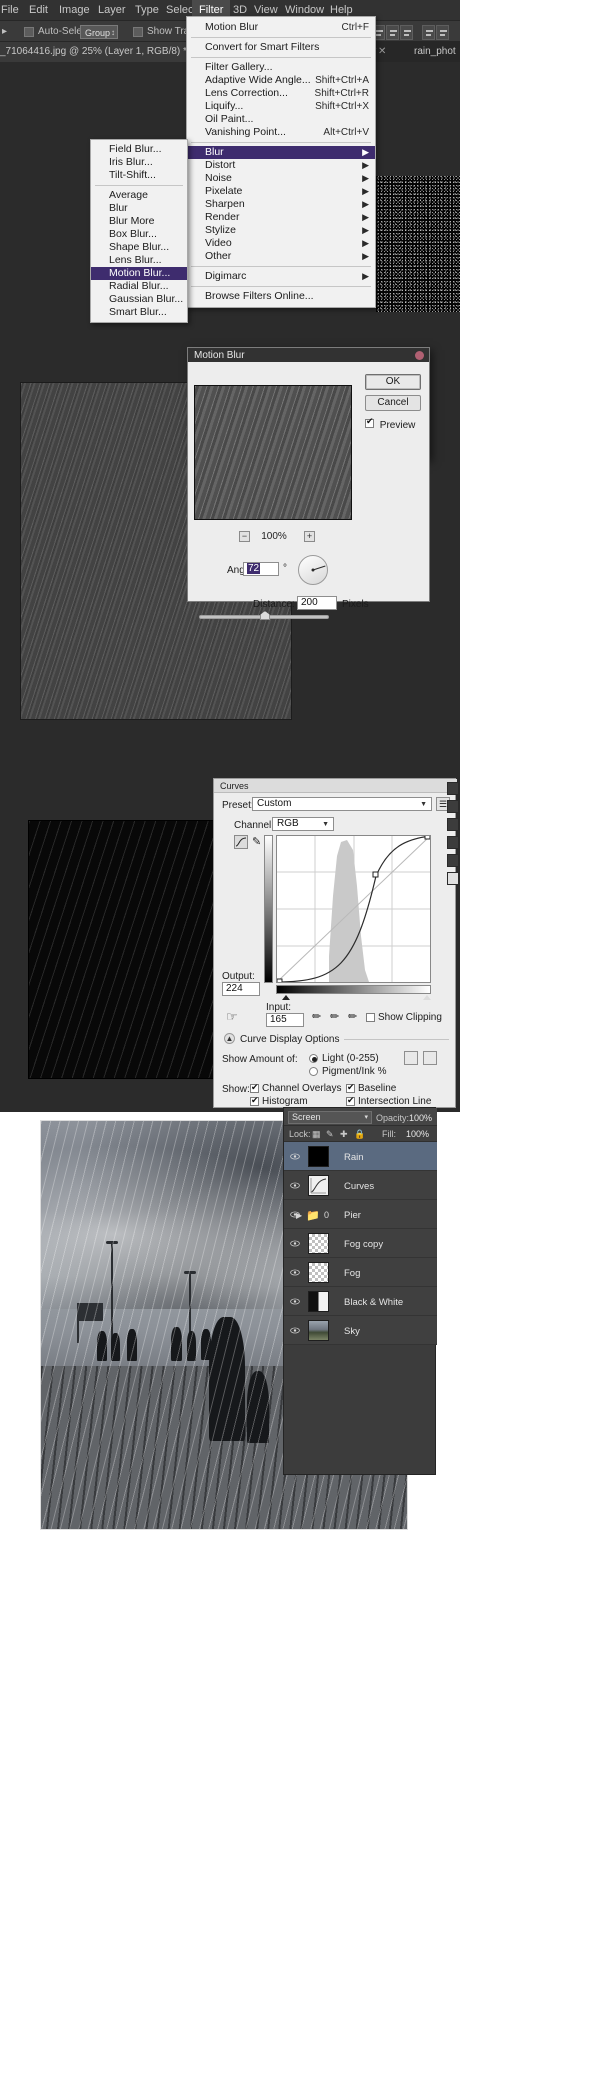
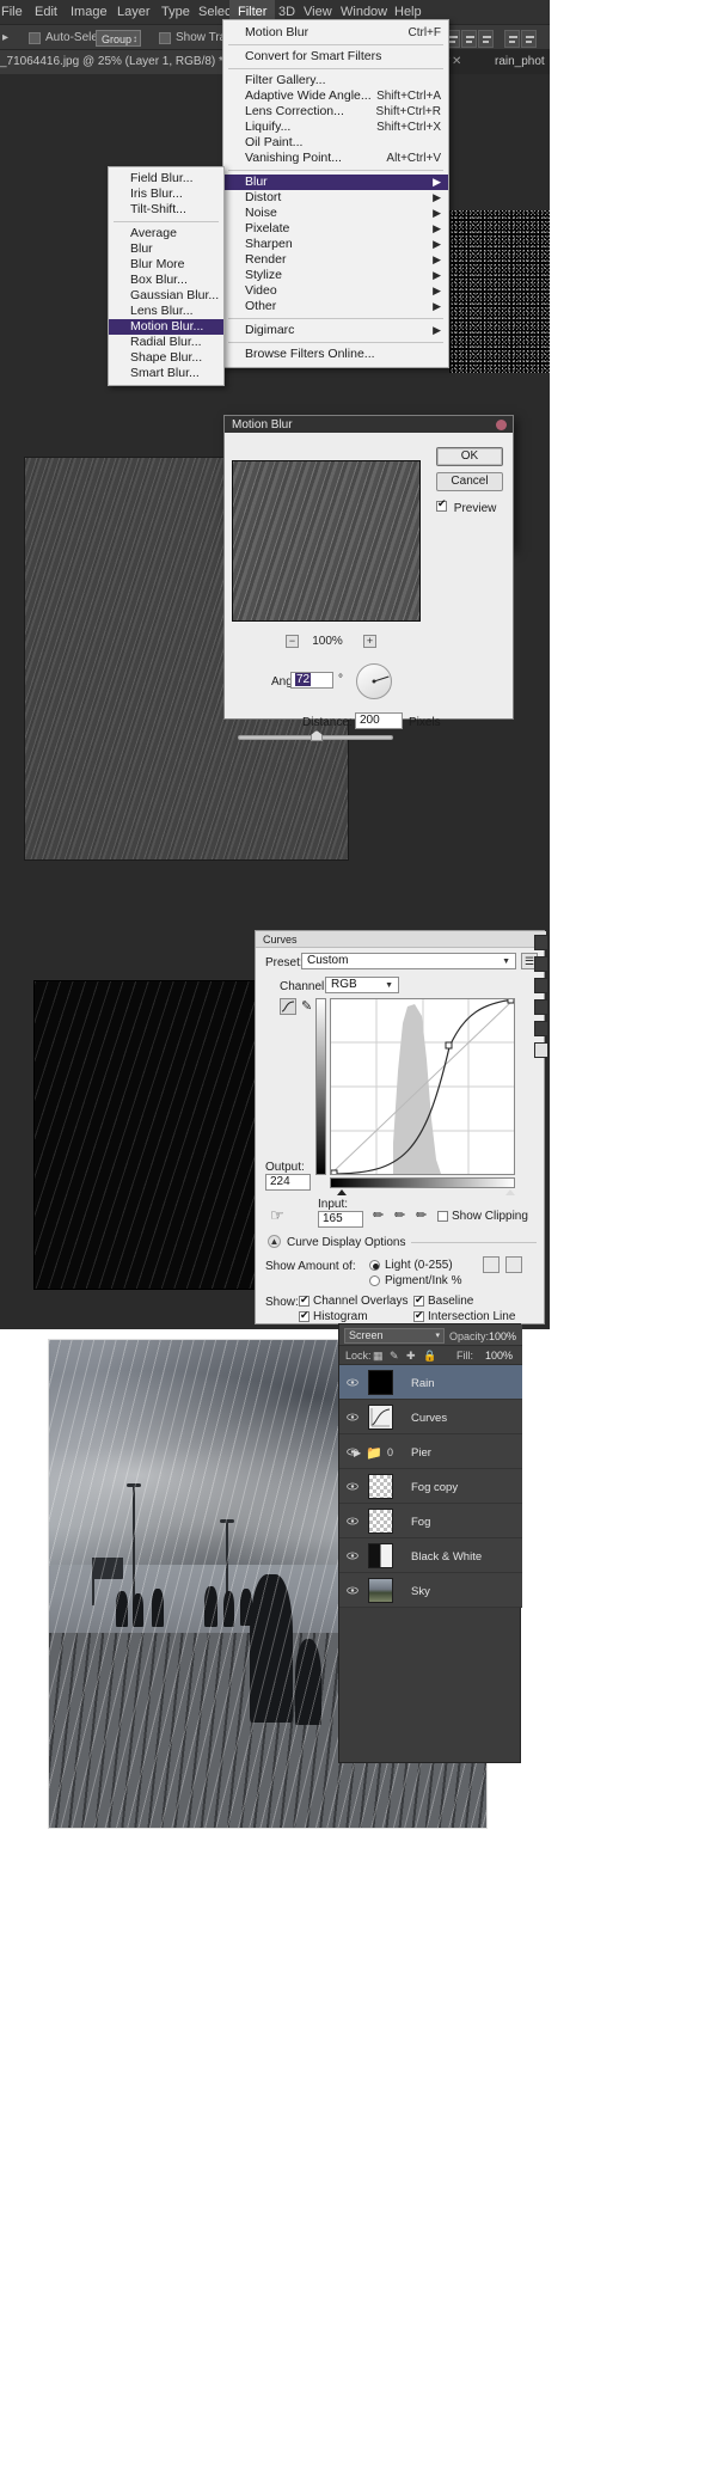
  File
  Edit
  Image
  Layer
  Type
  Selec
  Filter
  3D
  View
  Window
  Help
  ▸
  Group
  Show Tr
  _71064416.jpg @ 25% (Layer 1, RGB/8) *
  ✕
  rain_phot
  Motion Blur
  Ctrl+F
  Convert for Smart Filters
  Filter Gallery...
  Adaptive Wide Angle...
  Shift+Ctrl+A
  Lens Correction...
  Shift+Ctrl+R
  Liquify...
  Shift+Ctrl+X
  Oil Paint...
  Vanishing Point...
  Alt+Ctrl+V
  Blur
  ▶
  Distort
  ▶
  Noise
  ▶
  Pixelate
  ▶
  Sharpen
  ▶
  Render
  ▶
  Stylize
  ▶
  Video
  ▶
  Other
  ▶
  Digimarc
  ▶
  Browse Filters Online...
  Field Blur...
  Iris Blur...
  Tilt-Shift...
  Average
  Blur
  Blur More
  Box Blur...
- Shape Blur...
+ Gaussian Blur...
  Lens Blur...
  Motion Blur...
  Radial Blur...
- Gaussian Blur...
+ Shape Blur...
  Smart Blur...
  Motion Blur
  −
  100%
  +
  OK
  Cancel
  ✔
  Preview
  72
  °
  Distance:
  200
  Pixels
  Curves
  Preset
  Custom
  ☰
  Channel
  RGB
  ✎
  Output:
  224
  Input:
  165
  ☞
  ✏
  ✏
  ✏
  Show Clipping
  ▲
  Curve Display Options
  Show Amount of:
  Light (0-255)
  Pigment/Ink %
  Show:
  Channel Overlays
  Baseline
  Histogram
  Intersection Line
  Screen
  Opacity:
  100%
  Lock:
  ▦
  ✎
  ✚
  🔒
  Fill:
  100%
  Rain
  Curves
  ▶
  📁
  0
  Pier
  Fog copy
  Fog
  Black & White
  Sky
